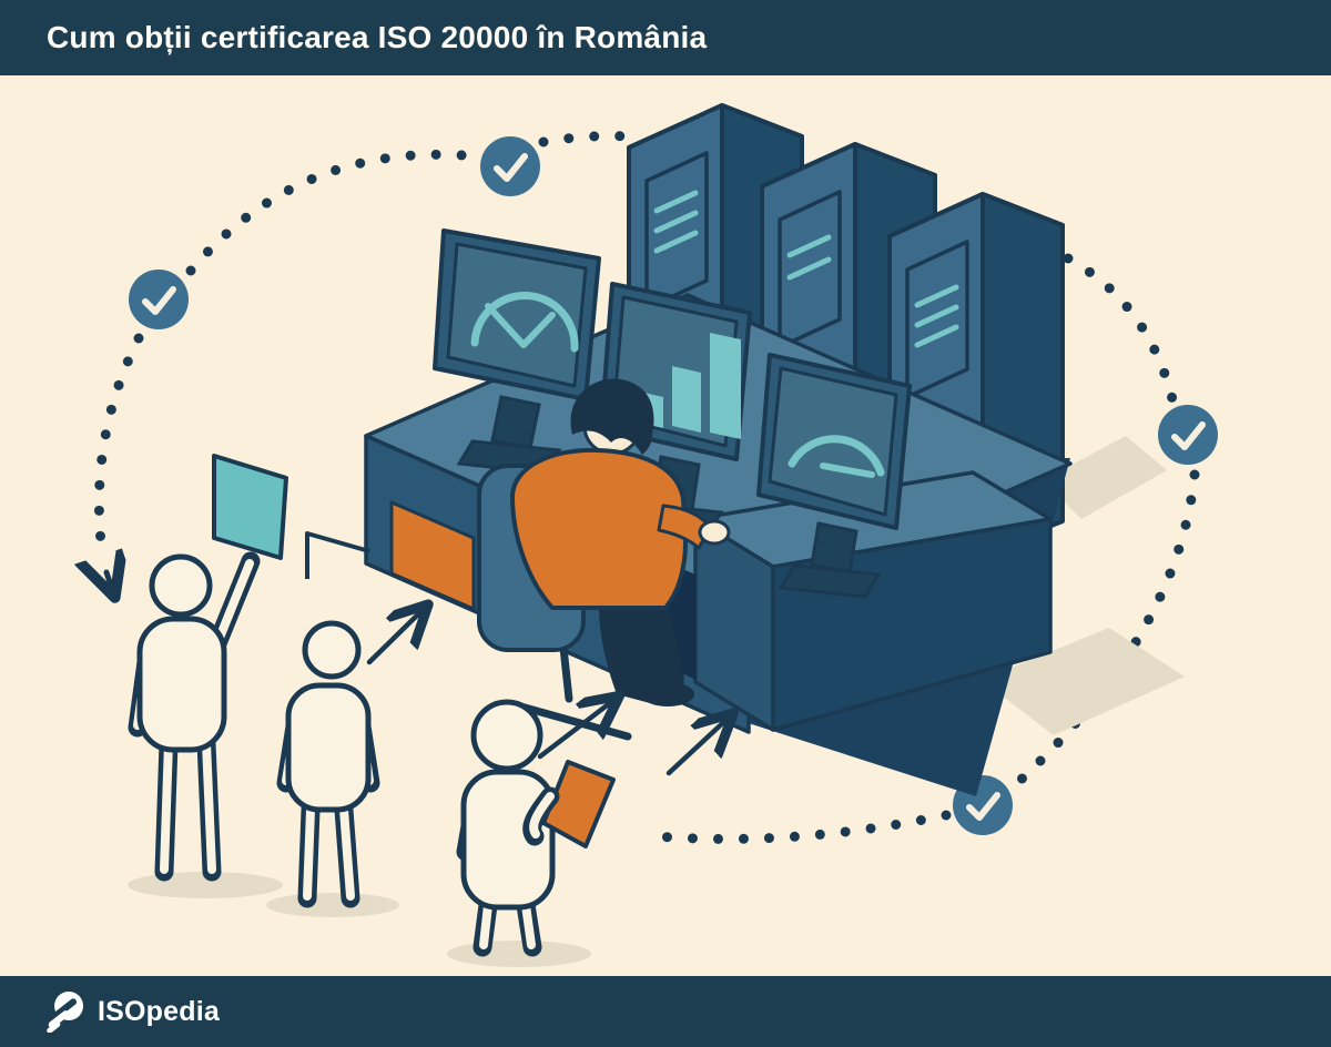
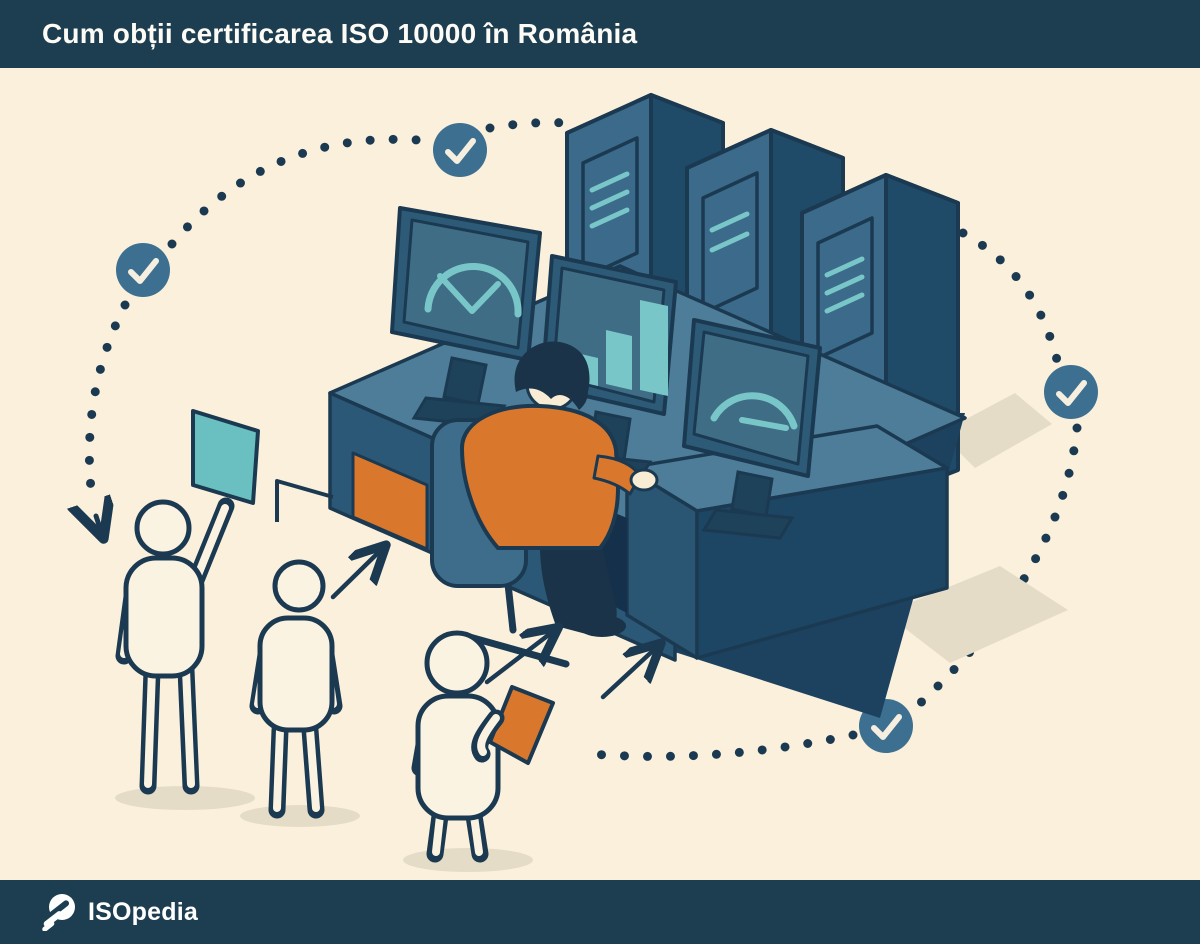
- Cum obții certificarea ISO 20000 în România
+ Cum obții certificarea ISO 10000 în România
  ISOpedia
